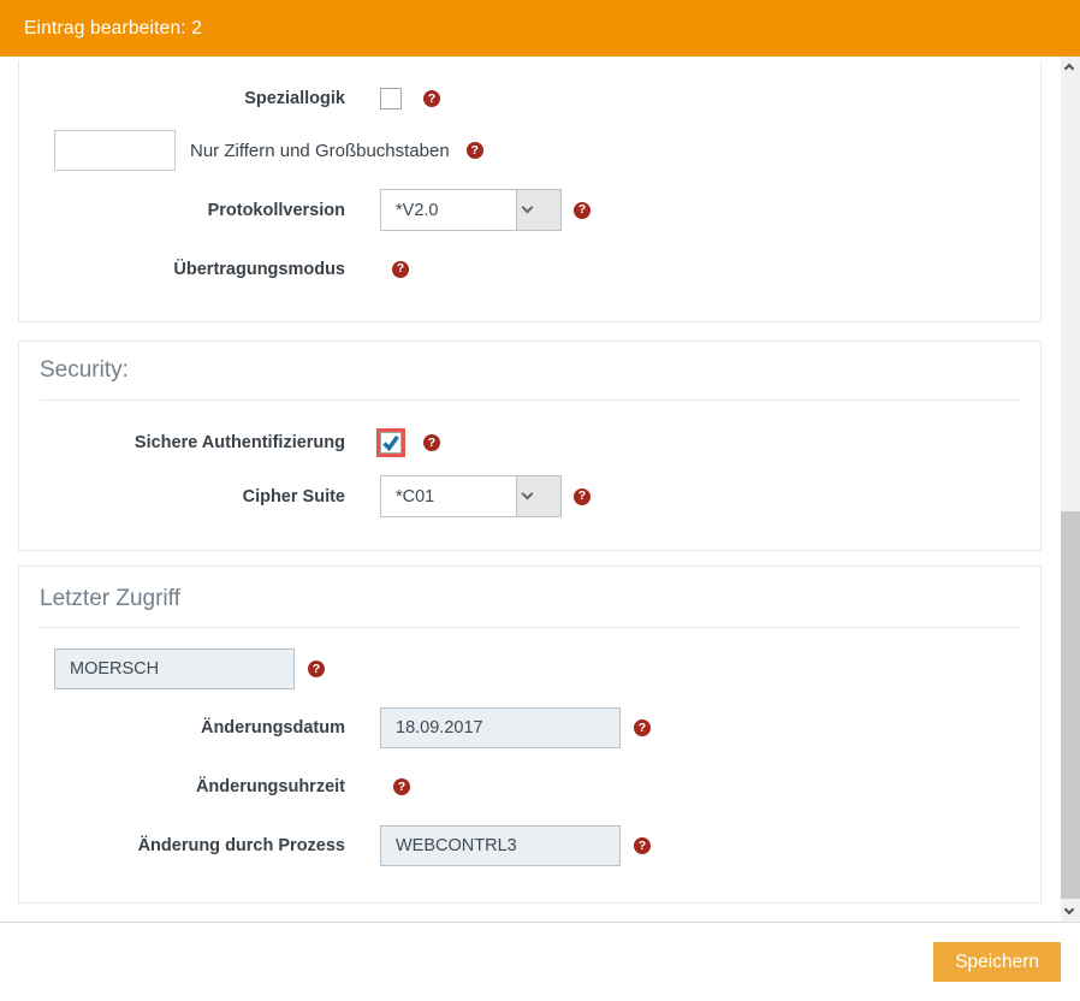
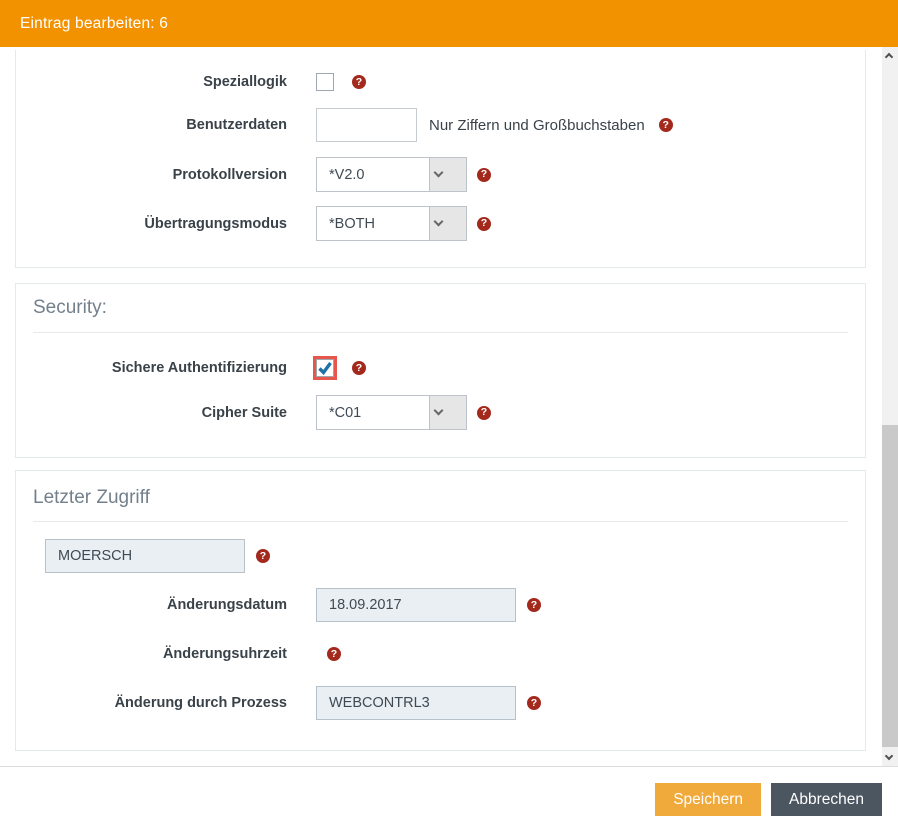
- Eintrag bearbeiten: 2
+ Eintrag bearbeiten: 6
  Speziallogik
  ?
+ Benutzerdaten
  Nur Ziffern und Großbuchstaben
  ?
  Protokollversion
  *V2.0
  ?
  Übertragungsmodus
+ *BOTH
  ?
  Security:
  Sichere Authentifizierung
  ?
  Cipher Suite
  *C01
  ?
  Letzter Zugriff
  MOERSCH
  ?
  Änderungsdatum
  18.09.2017
  ?
  Änderungsuhrzeit
  ?
  Änderung durch Prozess
  WEBCONTRL3
  ?
  Speichern
+ Abbrechen
